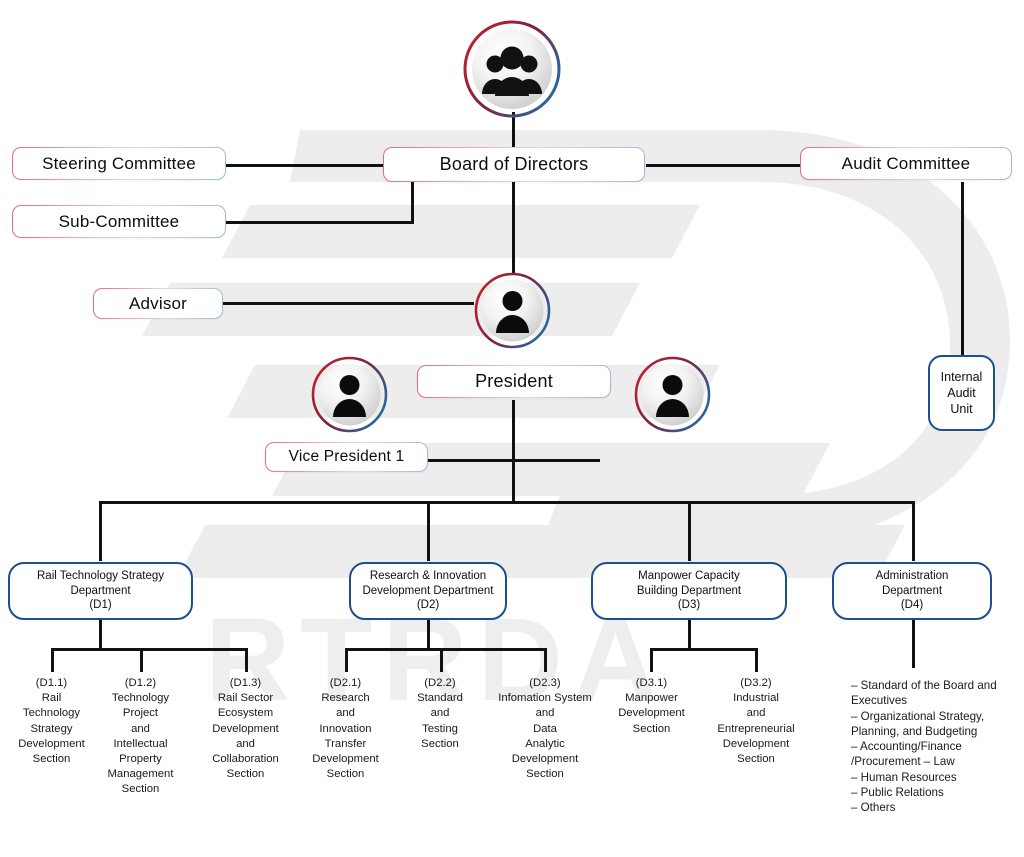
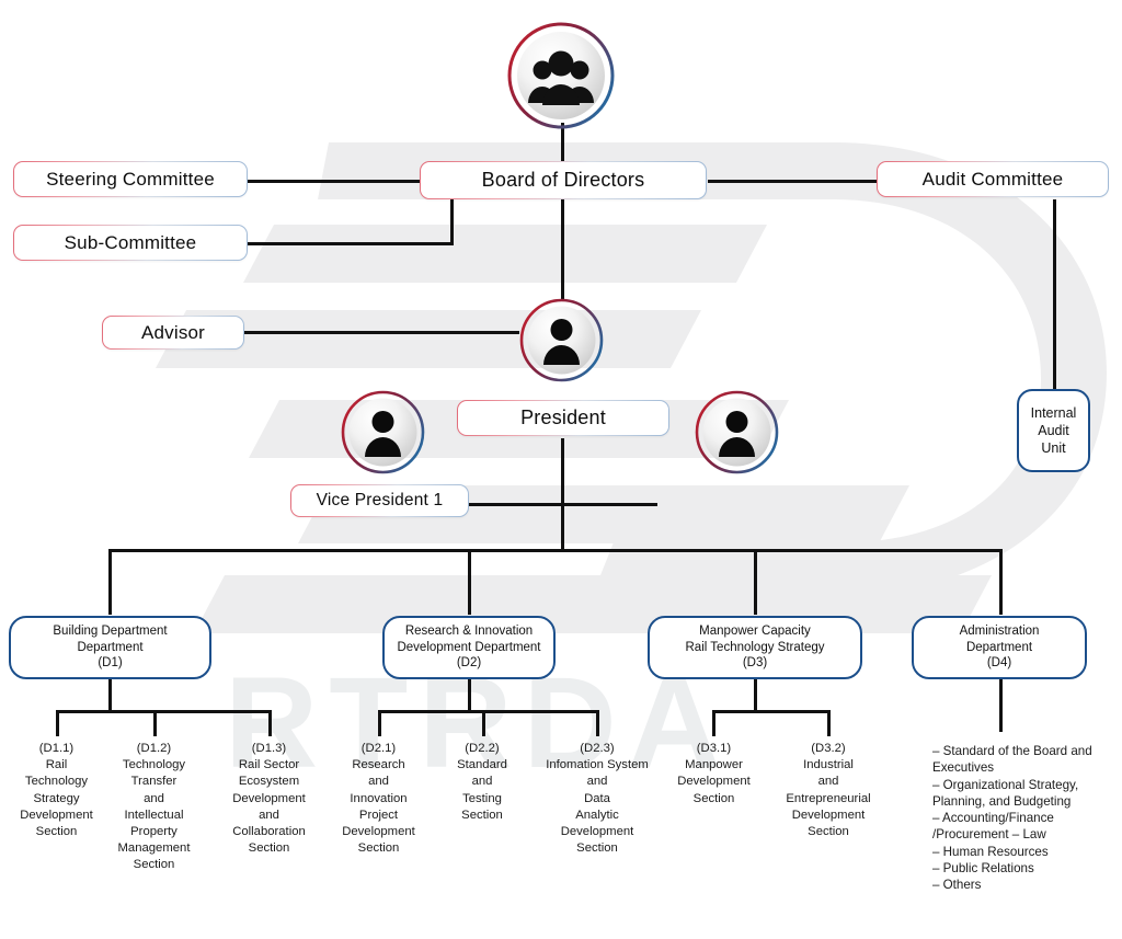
  RTRDA
  Steering Committee
  Sub-Committee
  Board of Directors
  Audit Committee
  Advisor
  President
  Vice President 1
  Internal
  Audit
  Unit
- Rail Technology Strategy
+ Building Department
  Department
  (D1)
  Research & Innovation
  Development Department
  (D2)
  Manpower Capacity
- Building Department
+ Rail Technology Strategy
  (D3)
  Administration
  Department
  (D4)
  (D1.1)
  Rail
  Technology
  Strategy
  Development
  Section
  (D1.2)
  Technology
- Project
+ Transfer
  and
  Intellectual
  Property
  Management
  Section
  (D1.3)
  Rail Sector
  Ecosystem
  Development
  and
  Collaboration
  Section
  (D2.1)
  Research
  and
  Innovation
- Transfer
+ Project
  Development
  Section
  (D2.2)
  Standard
  and
  Testing
  Section
  (D2.3)
  Infomation System
  and
  Data
  Analytic
  Development
  Section
  (D3.1)
  Manpower
  Development
  Section
  (D3.2)
  Industrial
  and
  Entrepreneurial
  Development
  Section
  – Standard of the Board and Executives
  – Organizational Strategy, Planning, and Budgeting
  – Accounting/Finance /Procurement – Law
  – Human Resources
  – Public Relations
  – Others
